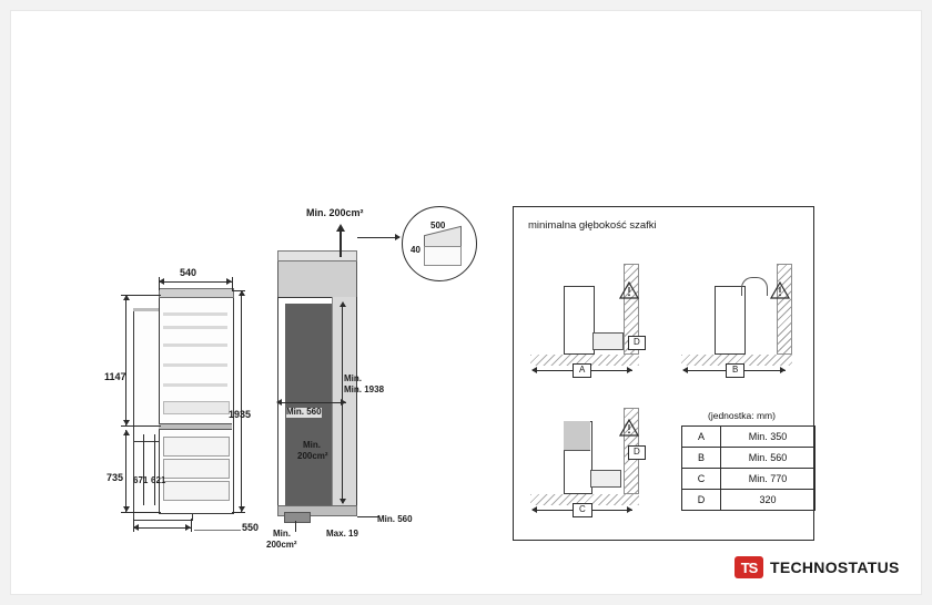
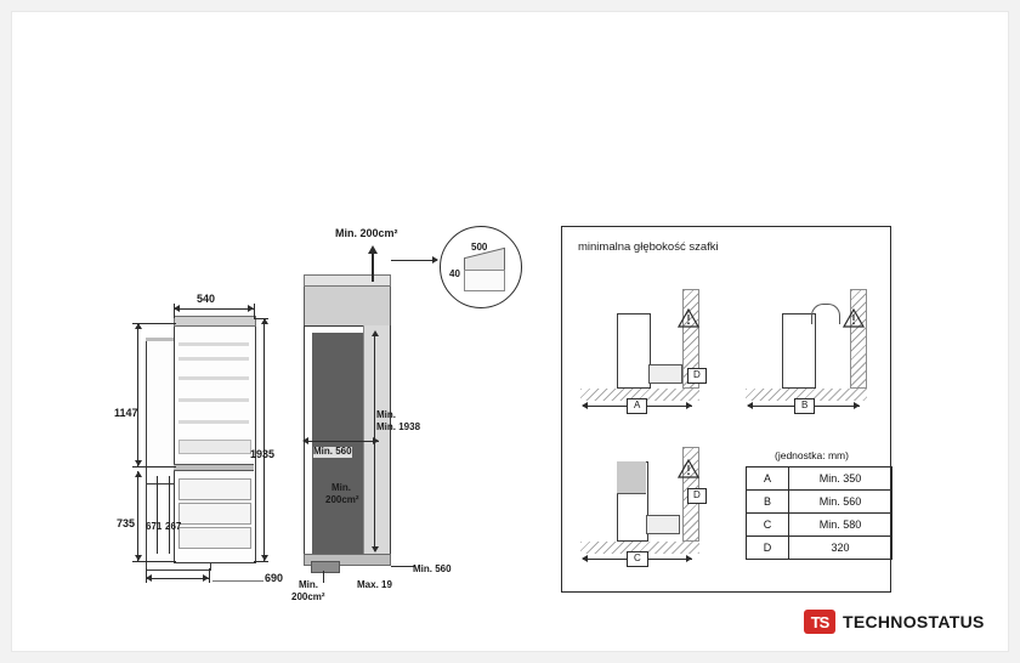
  540
- 550
+ 690
  1935
  1147
  735
  671
- 621
+ 267
  Min. 200cm²
  500
  40
  Min. 560
  Min.
  Min. 1938
  Min.
  200cm²
  Min.
  200cm²
  Max. 19
  Min. 560
  minimalna głębokość szafki
  D
  A
  B
  D
  C
  (jednostka: mm)
  A	Min. 350
  B	Min. 560
- C	Min. 770
+ C	Min. 580
  D	320
  TS
  TECHNOSTATUS
